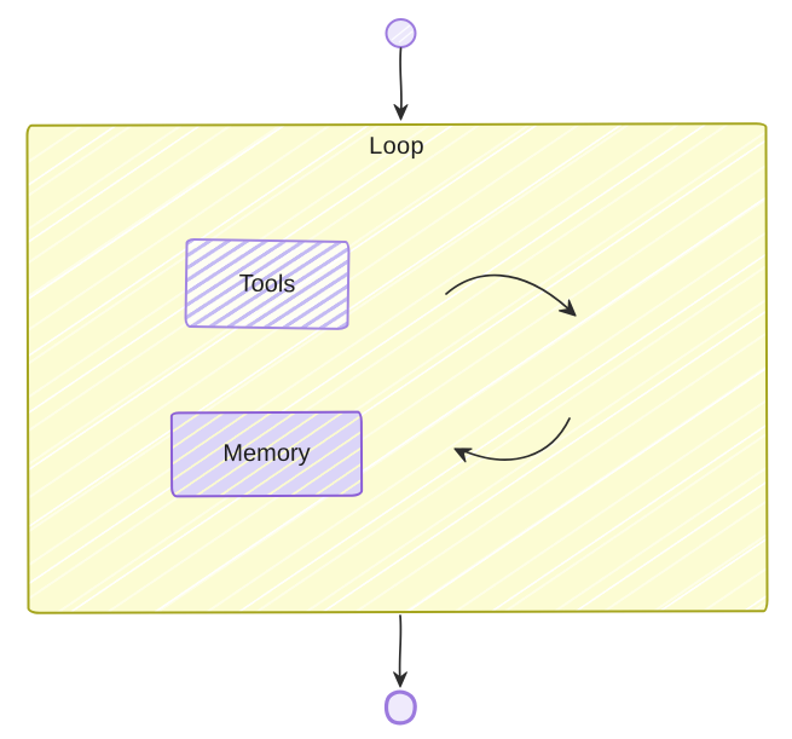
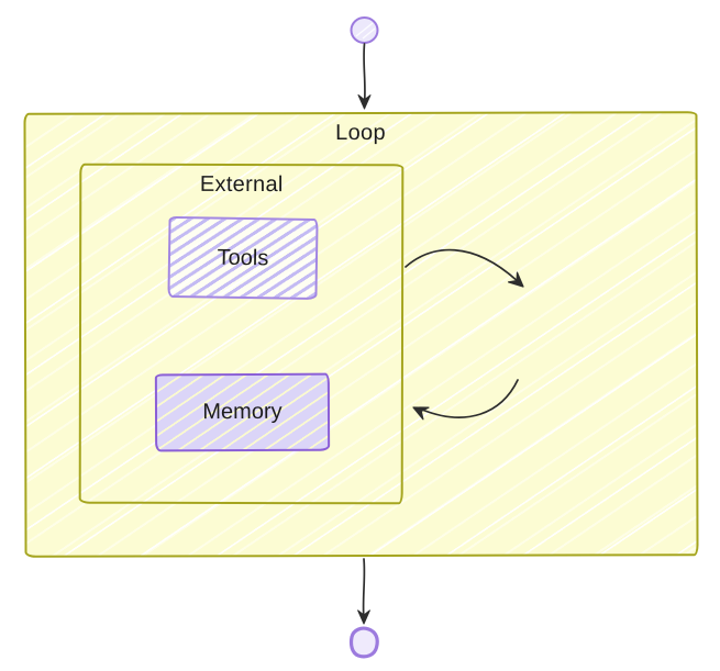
  Loop
+ External
  Tools
  Memory
